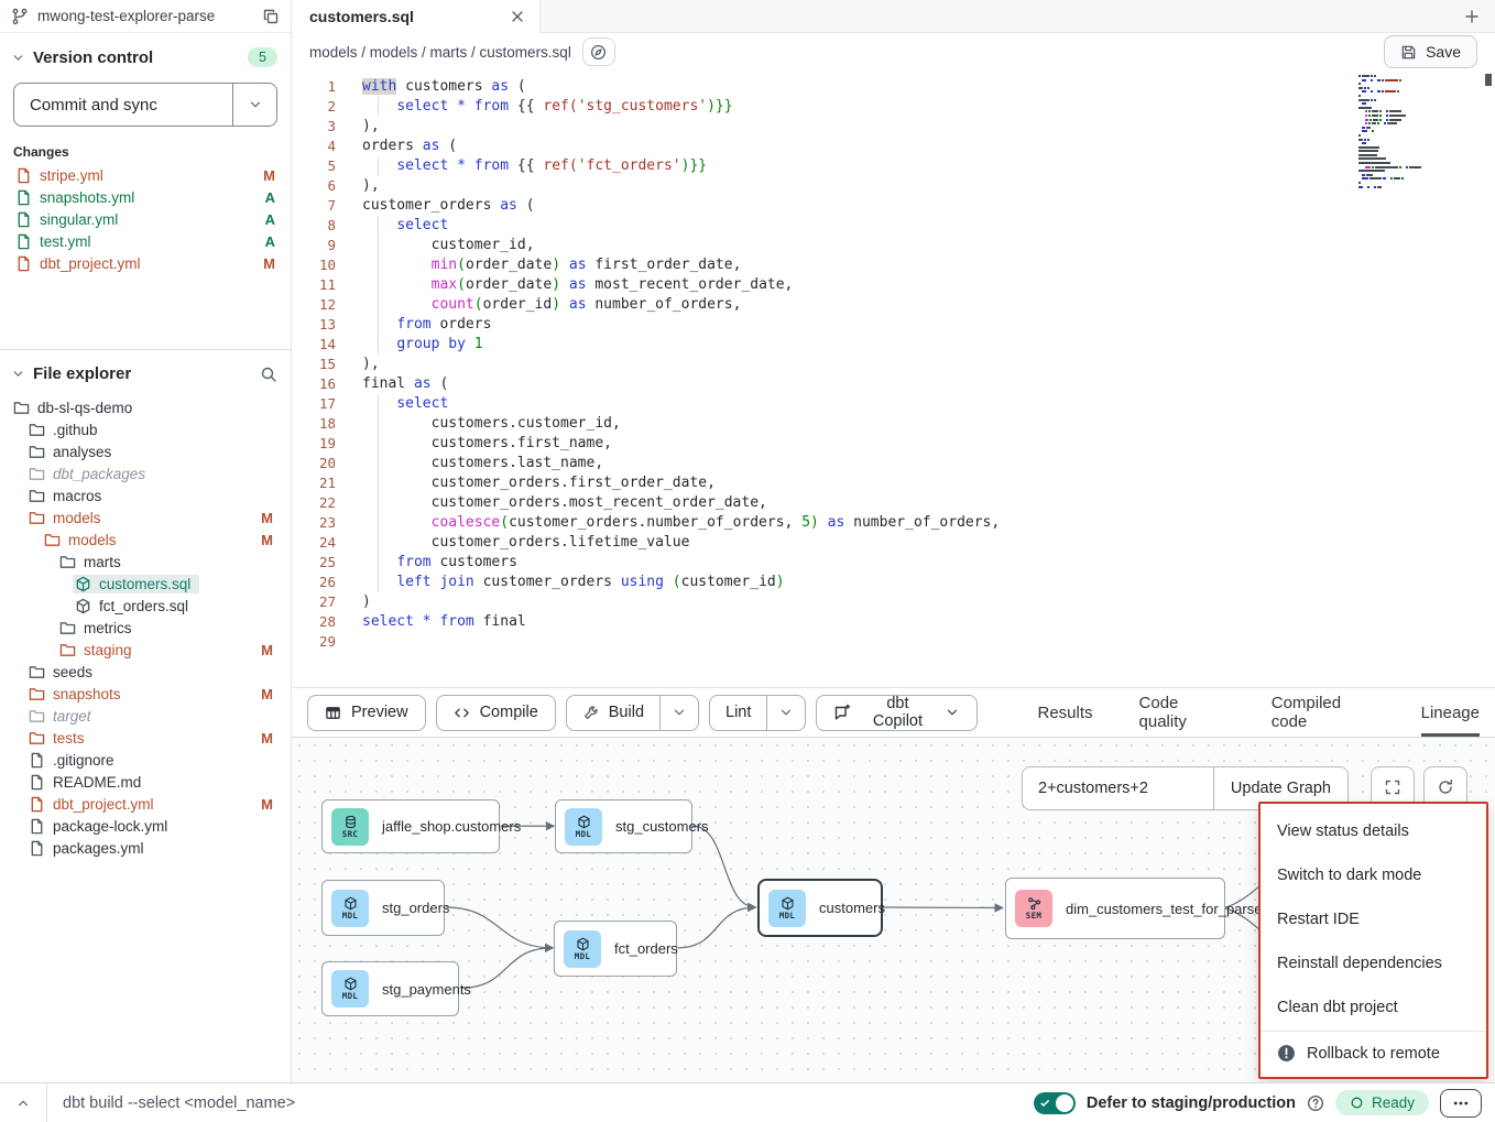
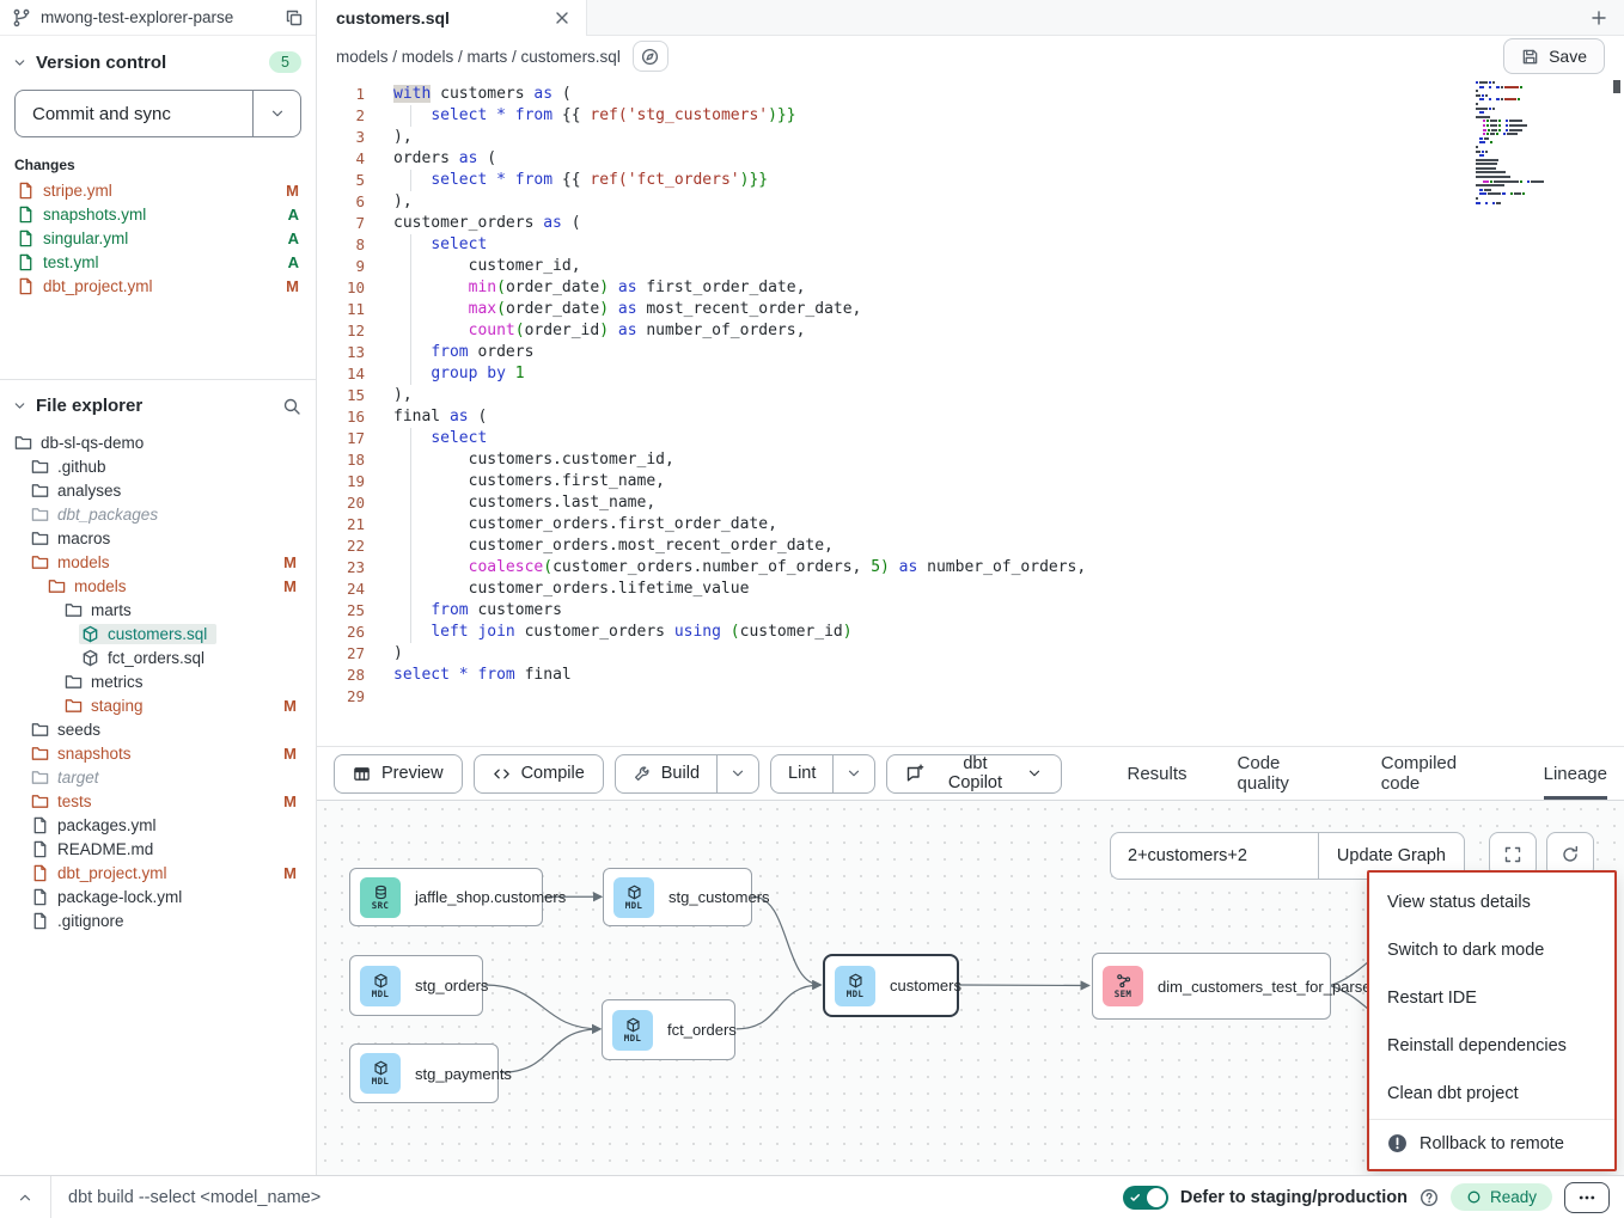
  mwong-test-explorer-parse
  Version control
  5
  Commit and sync
  Changes
  stripe.yml
  M
  snapshots.yml
  A
  singular.yml
  A
  test.yml
  A
  dbt_project.yml
  M
  File explorer
  db-sl-qs-demo
  .github
  analyses
  dbt_packages
  macros
  models
  M
  models
  M
  marts
  customers.sql
  fct_orders.sql
  metrics
  staging
  M
  seeds
  snapshots
  M
  target
  tests
  M
- .gitignore
+ packages.yml
  README.md
  dbt_project.yml
  M
  package-lock.yml
- packages.yml
+ .gitignore
  customers.sql
  models / models / marts / customers.sql
  Save
  1
  2
  3
  4
  5
  6
  7
  8
  9
  10
  11
  12
  13
  14
  15
  16
  17
  18
  19
  20
  21
  22
  23
  24
  25
  26
  27
  28
  29
  with customers as (
  select * from {{ ref('stg_customers')}}
  ),
  orders as (
  select * from {{ ref('fct_orders')}}
  ),
  customer_orders as (
  select
  customer_id,
  min(order_date) as first_order_date,
  max(order_date) as most_recent_order_date,
  count(order_id) as number_of_orders,
  from orders
  group by 1
  ),
  final as (
  select
  customers.customer_id,
  customers.first_name,
  customers.last_name,
  customer_orders.first_order_date,
  customer_orders.most_recent_order_date,
  coalesce(customer_orders.number_of_orders, 5) as number_of_orders,
  customer_orders.lifetime_value
  from customers
  left join customer_orders using (customer_id)
  )
  select * from final
  Preview
  Compile
  Build
  Lint
  dbt Copilot
  Results
  Code quality
  Compiled code
  Lineage
  SRC
  jaffle_shop.customers
  MDL
  stg_customers
  MDL
  stg_orders
  MDL
  fct_orders
  MDL
  stg_payments
  MDL
  customers
  SEM
  dim_customers_test_for_pars
  2+customers+2
  Update Graph
  View status details
  Switch to dark mode
  Restart IDE
  Reinstall dependencies
  Clean dbt project
  Rollback to remote
  dbt build --select <model_name>
  Defer to staging/production
  Ready
